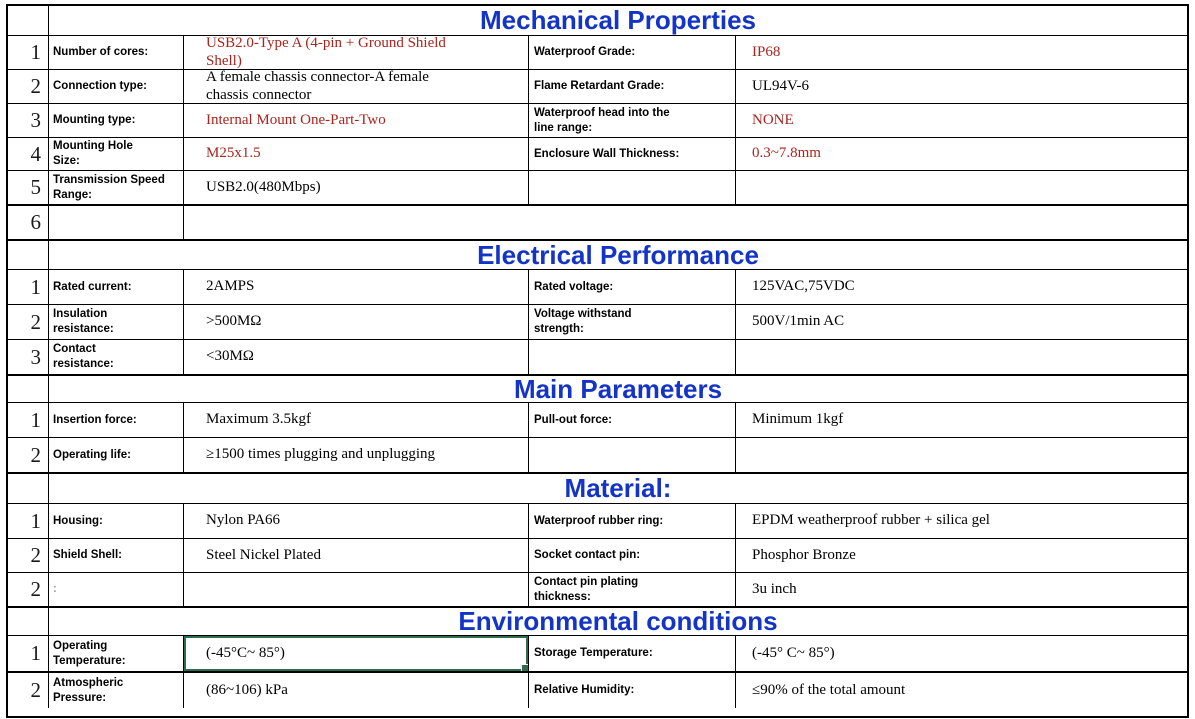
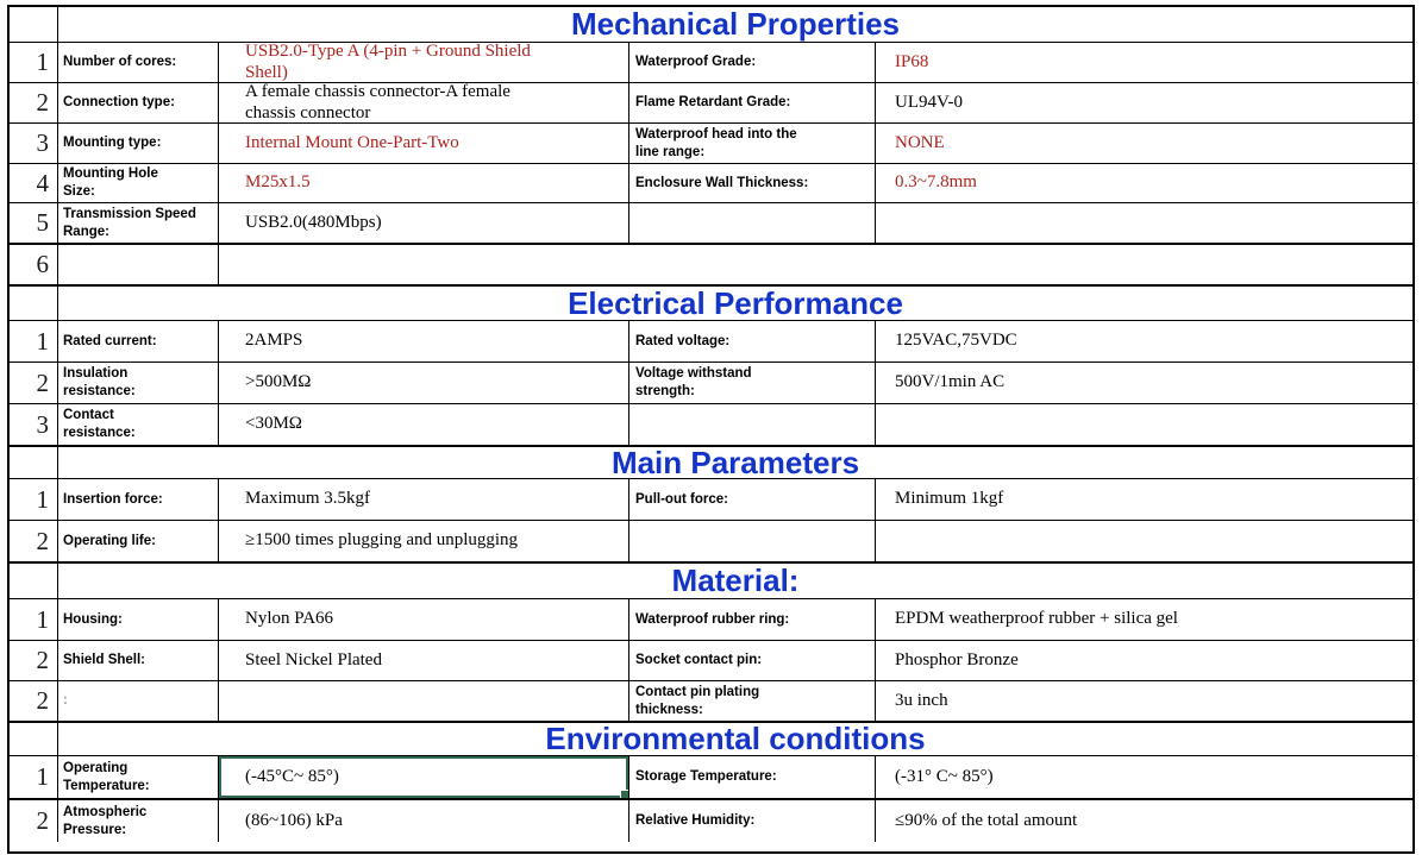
  Mechanical Properties
  1
  Number of cores:
  USB2.0-Type A (4-pin + Ground Shield
  Shell)
  Waterproof Grade:
  IP68
  2
  Connection type:
  A female chassis connector-A female
  chassis connector
  Flame Retardant Grade:
- UL94V-6
+ UL94V-0
  3
  Mounting type:
  Internal Mount One-Part-Two
  Waterproof head into the
  line range:
  NONE
  4
  Mounting Hole
  Size:
  M25x1.5
  Enclosure Wall Thickness:
  0.3~7.8mm
  5
  Transmission Speed
  Range:
  USB2.0(480Mbps)
  6
  Electrical Performance
  1
  Rated current:
  2AMPS
  Rated voltage:
  125VAC,75VDC
  2
  Insulation
  resistance:
  >500MΩ
  Voltage withstand
  strength:
  500V/1min AC
  3
  Contact
  resistance:
  <30MΩ
  Main Parameters
  1
  Insertion force:
  Maximum 3.5kgf
  Pull-out force:
  Minimum 1kgf
  2
  Operating life:
  ≥1500 times plugging and unplugging
  Material:
  1
  Housing:
  Nylon PA66
  Waterproof rubber ring:
  EPDM weatherproof rubber + silica gel
  2
  Shield Shell:
  Steel Nickel Plated
  Socket contact pin:
  Phosphor Bronze
  2
  :
  Contact pin plating
  thickness:
  3u inch
  Environmental conditions
  1
  Operating
  Temperature:
  (-45°C~ 85°)
  Storage Temperature:
- (-45° C~ 85°)
+ (-31° C~ 85°)
  2
  Atmospheric
  Pressure:
  (86~106) kPa
  Relative Humidity:
  ≤90% of the total amount
